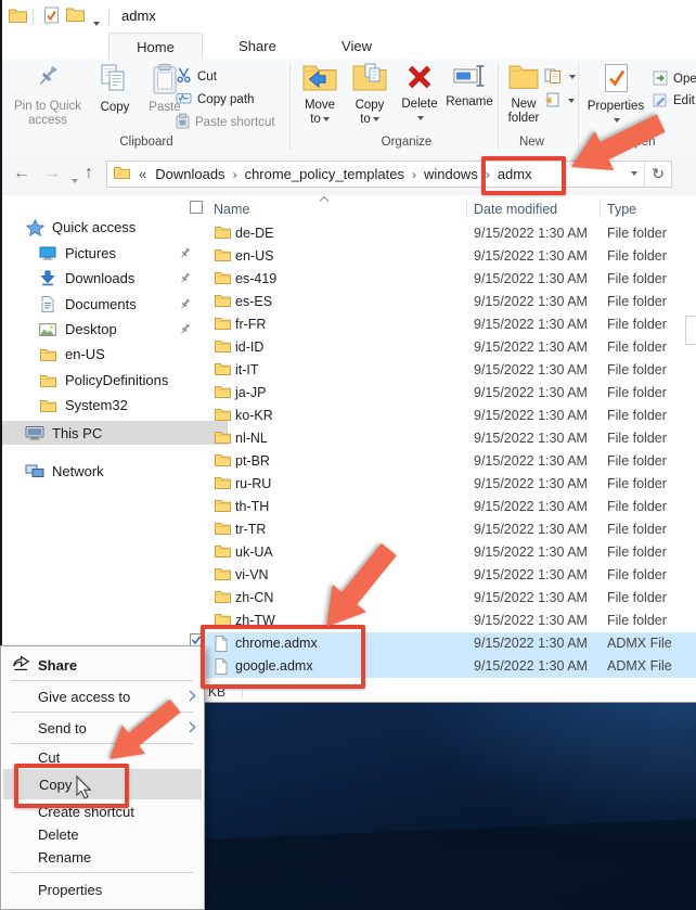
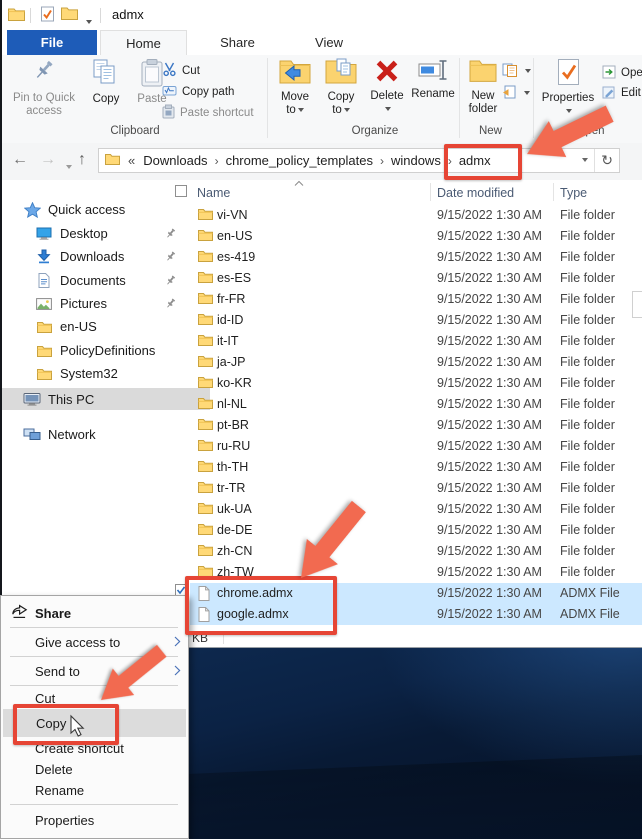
  admx
+ File
  Home
  Share
  View
  Pin to Quick access
  Copy
  Paste
  Cut
  Copy path
  Paste shortcut
  Move
  to
  Copy
  to
  Delete
  Rename
  New
  folder
  Properties
  Ope
  Edit
  Clipboard
  Organize
  New
  ←
  →
  ↑
  «
  Downloads
  ›
  chrome_policy_templates
  ›
  windows
  ›
  admx
  ↻
  Name
  Date modified
  Type
  Quick access
- Pictures
+ Desktop
  Downloads
  Documents
- Desktop
+ Pictures
  en-US
  PolicyDefinitions
  System32
  This PC
  Network
- de-DE
+ vi-VN
  9/15/2022 1:30 AM
  File folder
  en-US
  9/15/2022 1:30 AM
  File folder
  es-419
  9/15/2022 1:30 AM
  File folder
  es-ES
  9/15/2022 1:30 AM
  File folder
  fr-FR
  9/15/2022 1:30 AM
  File folder
  id-ID
  9/15/2022 1:30 AM
  File folder
  it-IT
  9/15/2022 1:30 AM
  File folder
  ja-JP
  9/15/2022 1:30 AM
  File folder
  ko-KR
  9/15/2022 1:30 AM
  File folder
  nl-NL
  9/15/2022 1:30 AM
  File folder
  pt-BR
  9/15/2022 1:30 AM
  File folder
  ru-RU
  9/15/2022 1:30 AM
  File folder
  th-TH
  9/15/2022 1:30 AM
  File folder
  tr-TR
  9/15/2022 1:30 AM
  File folder
  uk-UA
  9/15/2022 1:30 AM
  File folder
- vi-VN
+ de-DE
  9/15/2022 1:30 AM
  File folder
  zh-CN
  9/15/2022 1:30 AM
  File folder
  zh-TW
  9/15/2022 1:30 AM
  File folder
  chrome.admx
  9/15/2022 1:30 AM
  ADMX File
  google.admx
  9/15/2022 1:30 AM
  ADMX File
  KB
  Share
  Give access to
  Send to
  Cut
  Copy
  Create shortcut
  Delete
  Rename
  Properties
